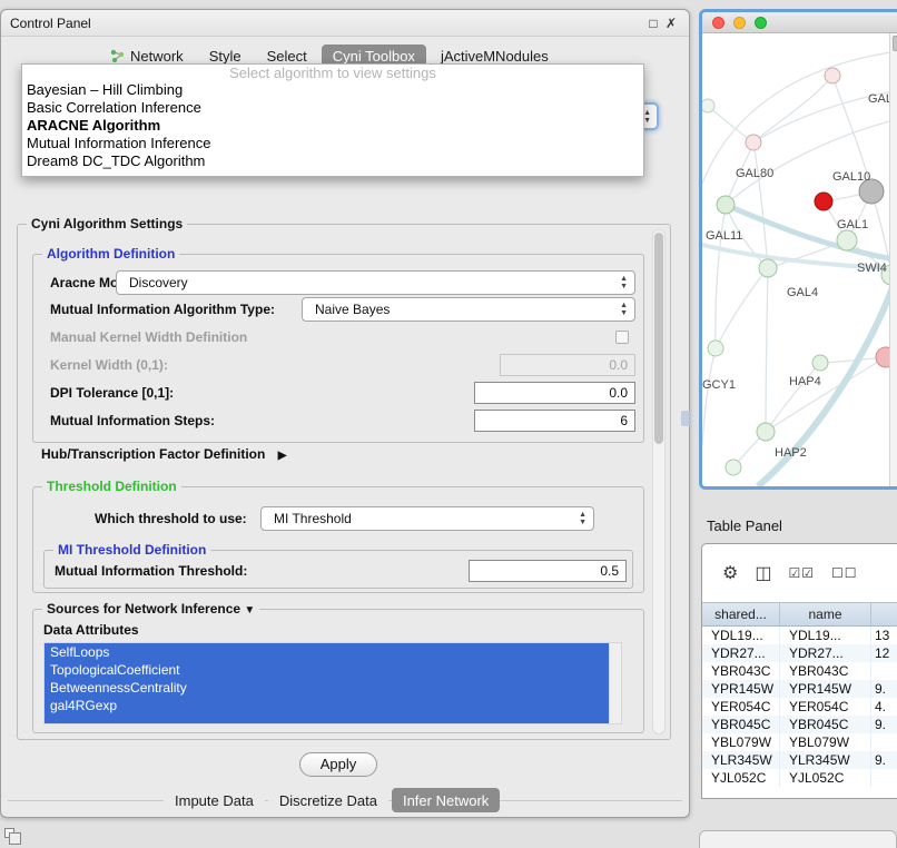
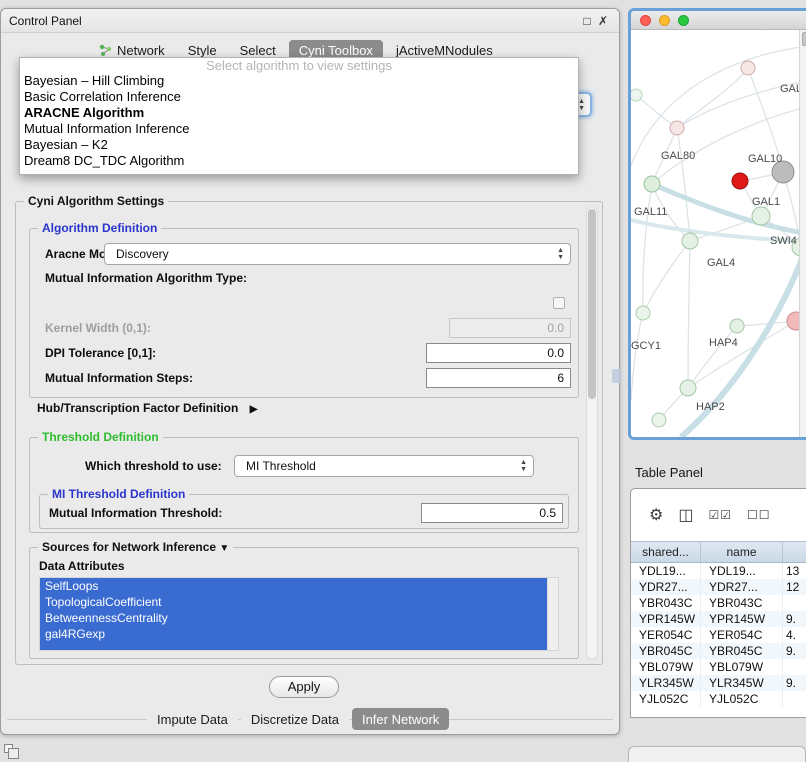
  Control Panel
  □
  ✗
  Network
  Style
  Select
  Cyni Toolbox
  jActiveMNodules
  Select algorithm to view settings
  Bayesian – Hill Climbing
  Basic Correlation Inference
  ARACNE Algorithm
  Mutual Information Inference
+ Bayesian – K2
  Dream8 DC_TDC Algorithm
  Cyni Algorithm Settings
  Algorithm Definition
  Aracne Mo
  Discovery
  Mutual Information Algorithm Type:
- Naive Bayes
- Manual Kernel Width Definition
  Kernel Width (0,1):
  0.0
  DPI Tolerance [0,1]:
  0.0
  Mutual Information Steps:
  6
  Hub/Transcription Factor Definition ▶
  Threshold Definition
  Which threshold to use:
  MI Threshold
  MI Threshold Definition
  Mutual Information Threshold:
  0.5
  Sources for Network Inference ▼
  Data Attributes
  SelfLoops
  TopologicalCoefficient
  BetweennessCentrality
  gal4RGexp
  Apply
  Impute Data
  Discretize Data
  Infer Network
  GAL80
  GAL10
  GAL11
  GAL1
  SWI4
  GAL4
  GCY1
  HAP4
  HAP2
  Table Panel
  ⚙
  ◫
  ☑☑
  ☐☐
  shared...
  name
  YDL19...
  YDL19...
  13
  YDR27...
  YDR27...
  12
  YBR043C
  YBR043C
  YPR145W
  YPR145W
  9.
  YER054C
  YER054C
  4.
  YBR045C
  YBR045C
  9.
  YBL079W
  YBL079W
  YLR345W
  YLR345W
  9.
  YJL052C
  YJL052C
